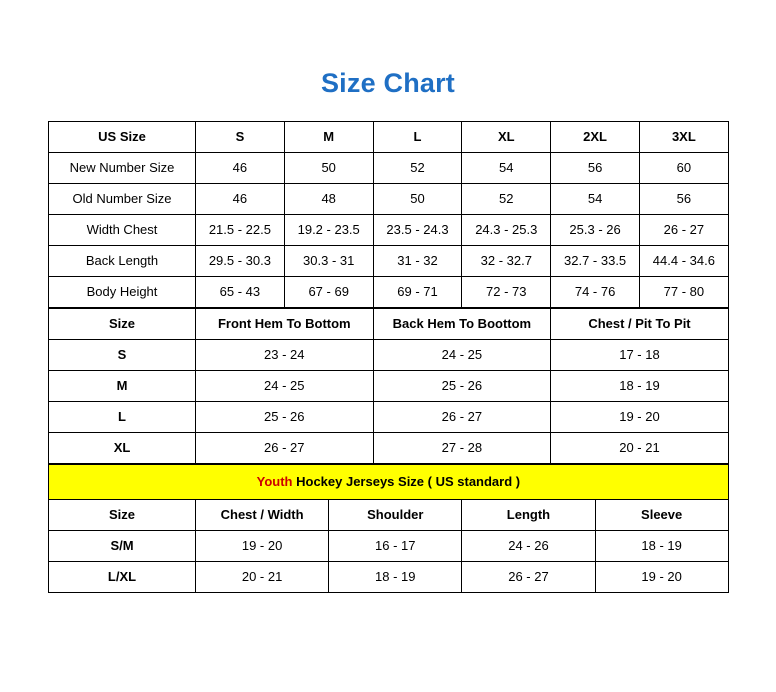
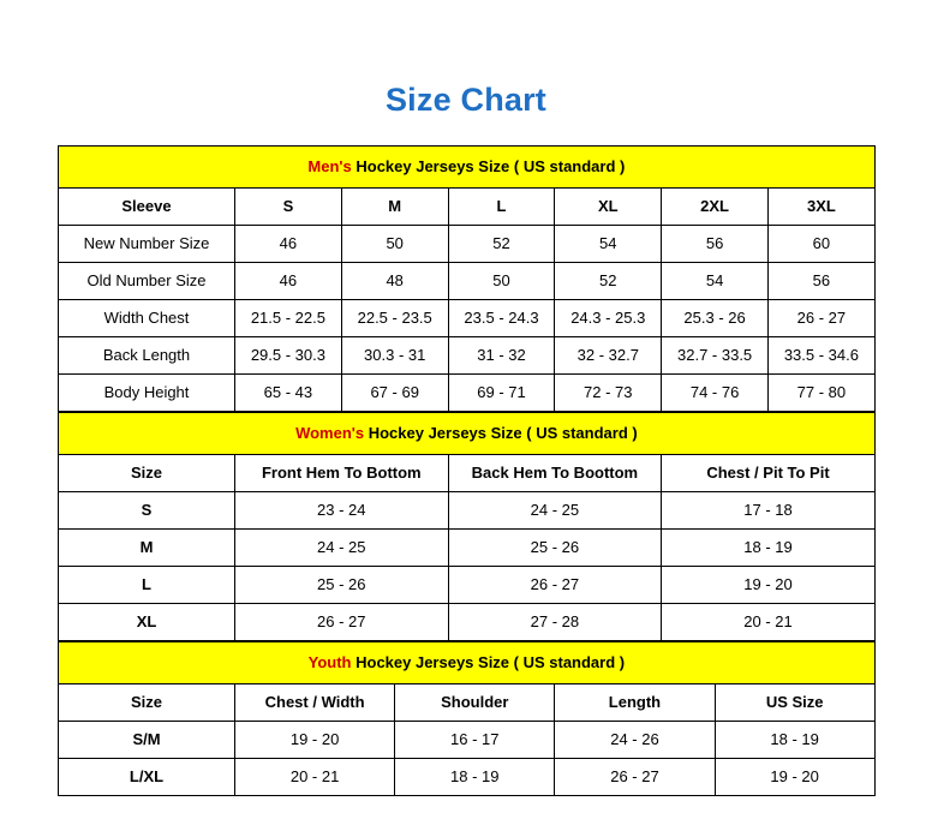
  Size Chart
+ Men's Hockey Jerseys Size ( US standard )
- US Size	S	M	L	XL	2XL	3XL
+ Sleeve	S	M	L	XL	2XL	3XL
  New Number Size	46	50	52	54	56	60
  Old Number Size	46	48	50	52	54	56
- Width Chest	21.5 - 22.5	19.2 - 23.5	23.5 - 24.3	24.3 - 25.3	25.3 - 26	26 - 27
+ Width Chest	21.5 - 22.5	22.5 - 23.5	23.5 - 24.3	24.3 - 25.3	25.3 - 26	26 - 27
- Back Length	29.5 - 30.3	30.3 - 31	31 - 32	32 - 32.7	32.7 - 33.5	44.4 - 34.6
+ Back Length	29.5 - 30.3	30.3 - 31	31 - 32	32 - 32.7	32.7 - 33.5	33.5 - 34.6
  Body Height	65 - 43	67 - 69	69 - 71	72 - 73	74 - 76	77 - 80
+ Women's Hockey Jerseys Size ( US standard )
  Size	Front Hem To Bottom	Back Hem To Boottom	Chest / Pit To Pit
  S	23 - 24	24 - 25	17 - 18
  M	24 - 25	25 - 26	18 - 19
  L	25 - 26	26 - 27	19 - 20
  XL	26 - 27	27 - 28	20 - 21
  Youth Hockey Jerseys Size ( US standard )
- Size	Chest / Width	Shoulder	Length	Sleeve
+ Size	Chest / Width	Shoulder	Length	US Size
  S/M	19 - 20	16 - 17	24 - 26	18 - 19
  L/XL	20 - 21	18 - 19	26 - 27	19 - 20
